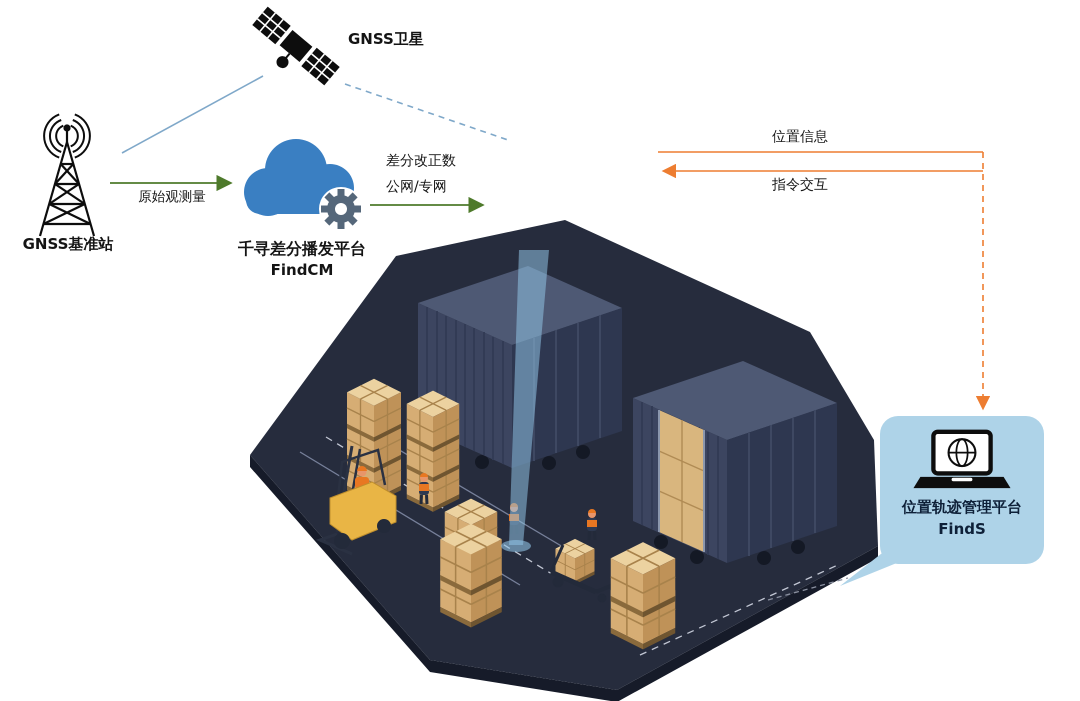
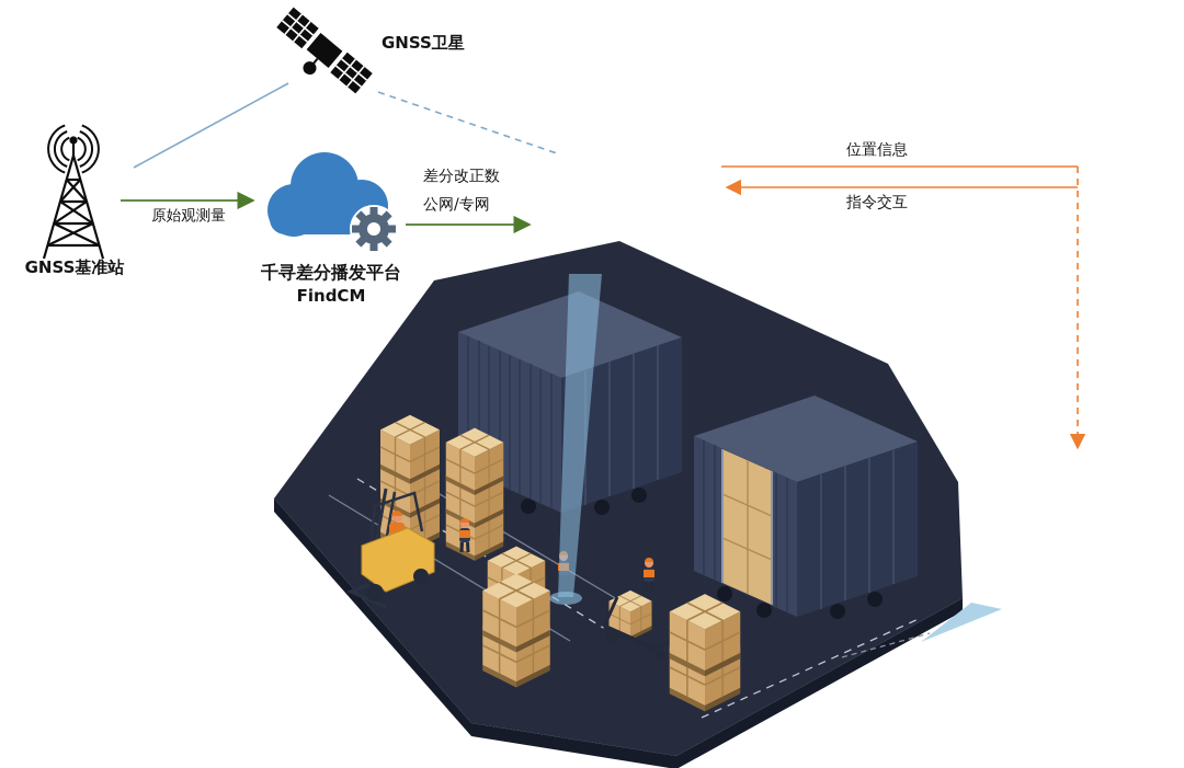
  GNSS卫星
  GNSS基准站
  原始观测量
  千寻差分播发平台
  FindCM
  差分改正数
  公网/专网
  位置信息
  指令交互
- 位置轨迹管理平台
- FindS
